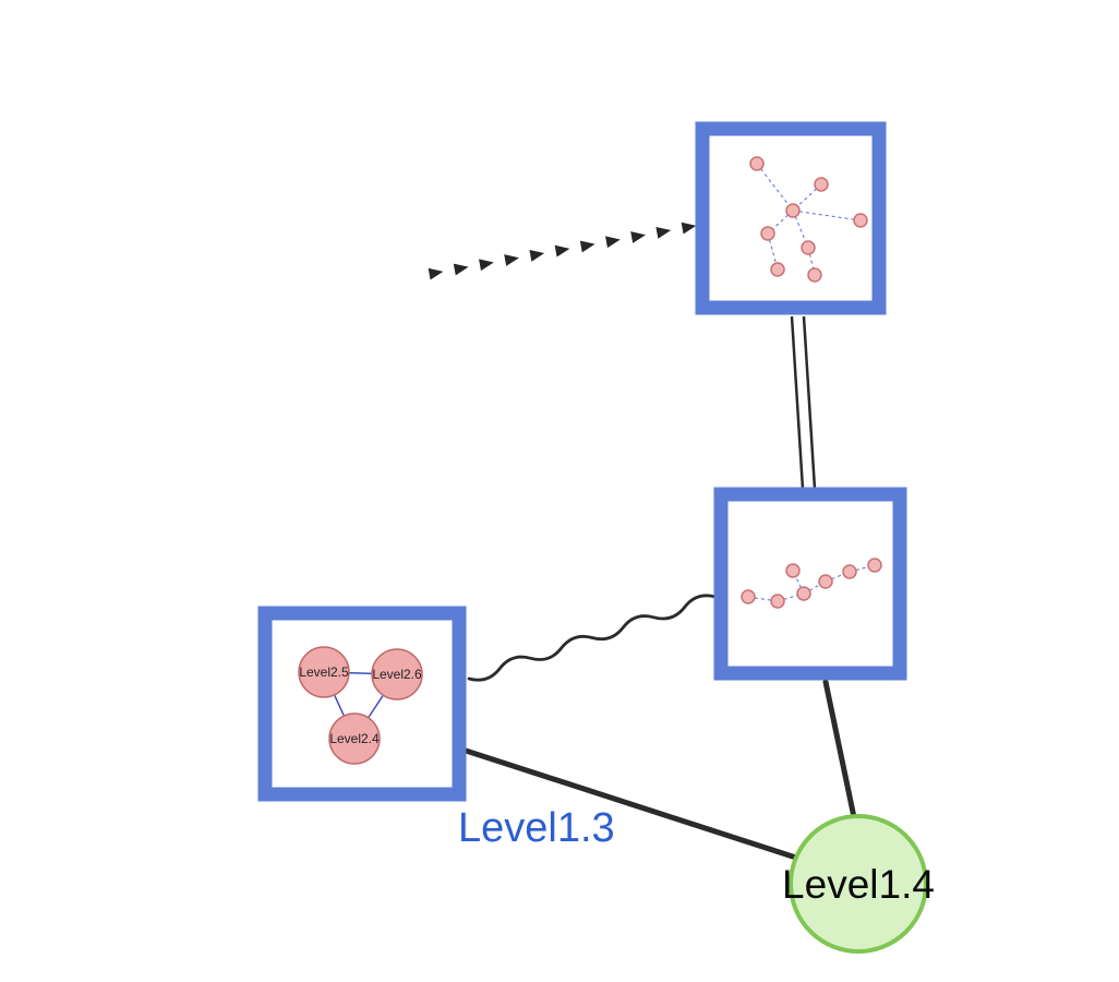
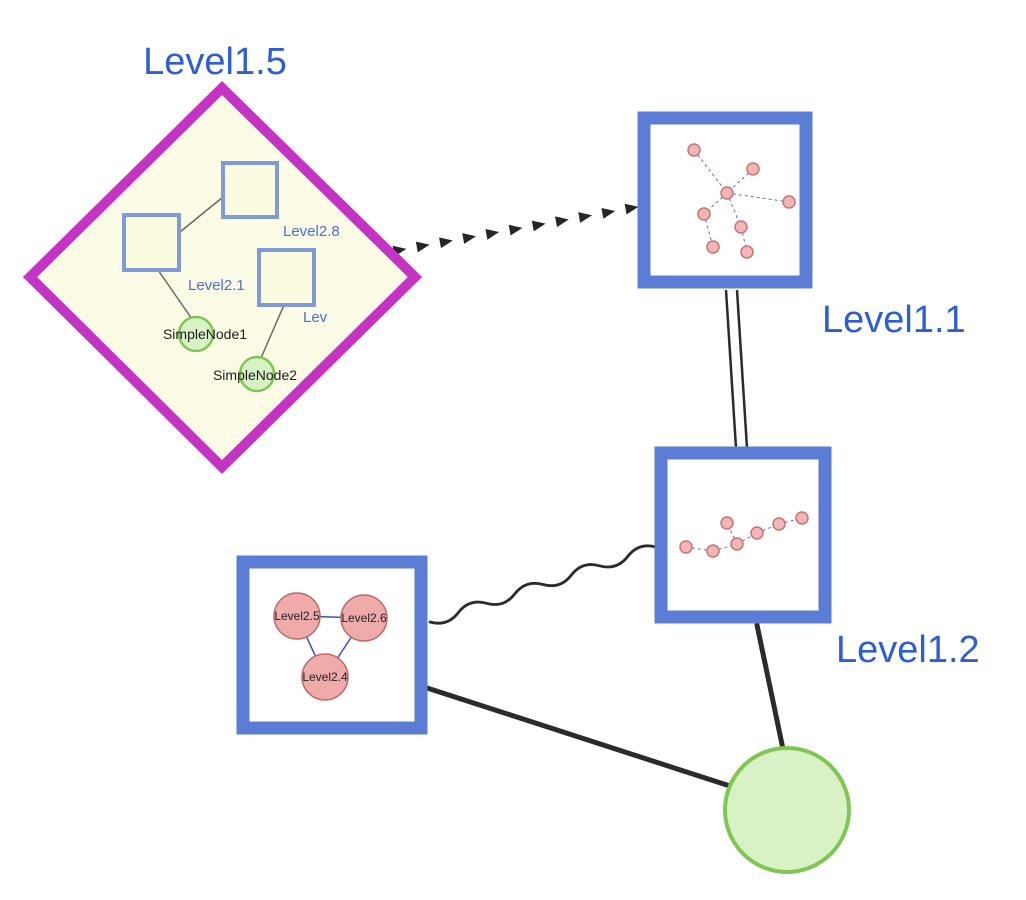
+ Level1.5
+ Level2.8
+ Level2.1
+ Lev
+ SimpleNode1
+ SimpleNode2
+ Level1.1
+ Level1.2
  Level2.5
  Level2.6
  Level2.4
- Level1.3
- Level1.4
